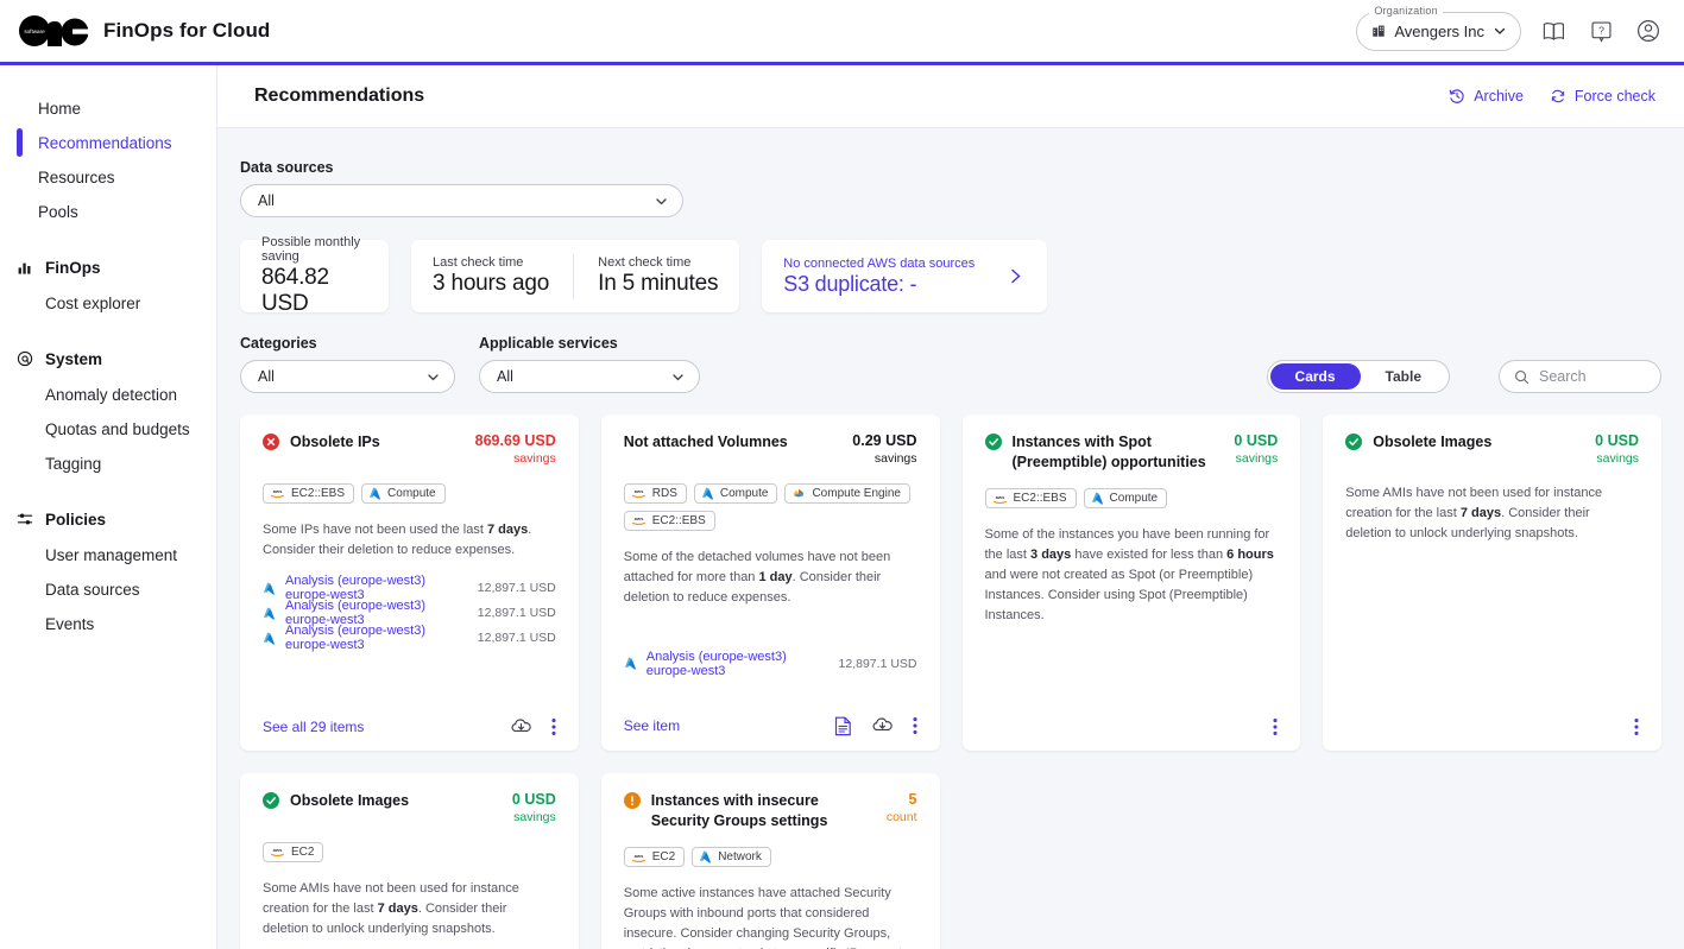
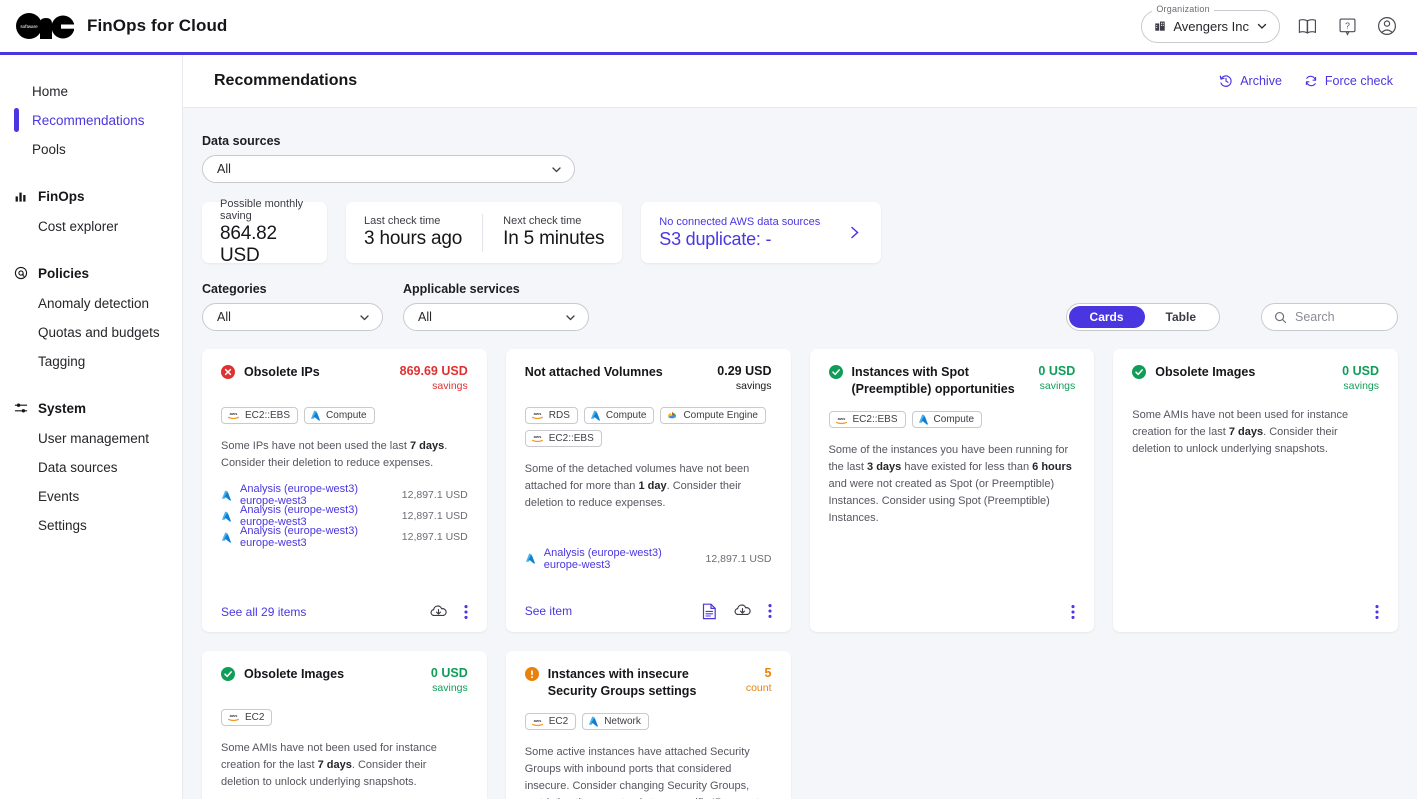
  FinOps for Cloud
  Organization
  Avengers Inc
  ?
  Home
  Recommendations
- Resources
  Pools
  FinOps
  Cost explorer
- System
+ Policies
  Anomaly detection
  Quotas and budgets
  Tagging
- Policies
+ System
  User management
  Data sources
  Events
+ Settings
  Recommendations
  Archive
  Force check
  Data sources
  All
  Possible monthly saving
  864.82 USD
  Last check time
  3 hours ago
  Next check time
  In 5 minutes
  No connected AWS data sources
  S3 duplicate: -
  Categories
  All
  Applicable services
  All
  Cards
  Table
  Search
  Obsolete IPs
  869.69 USD
  savings
  EC2::EBS
  Compute
  Some IPs have not been used the last 7 days. Consider their deletion to reduce expenses.
  Analysis (europe-west3) europe-west3
  12,897.1 USD
  Analysis (europe-west3) europe-west3
  12,897.1 USD
  Analysis (europe-west3) europe-west3
  12,897.1 USD
  See all 29 items
  Not attached Volumnes
  0.29 USD
  savings
  RDS
  Compute
  Compute Engine
  EC2::EBS
  Some of the detached volumes have not been attached for more than 1 day. Consider their deletion to reduce expenses.
  Analysis (europe-west3) europe-west3
  12,897.1 USD
  See item
  Instances with Spot (Preemptible) opportunities
  0 USD
  savings
  EC2::EBS
  Compute
  Some of the instances you have been running for the last 3 days have existed for less than 6 hours and were not created as Spot (or Preemptible) Instances. Consider using Spot (Preemptible) Instances.
  Obsolete Images
  0 USD
  savings
  Some AMIs have not been used for instance creation for the last 7 days. Consider their deletion to unlock underlying snapshots.
  Obsolete Images
  0 USD
  savings
  EC2
  Some AMIs have not been used for instance creation for the last 7 days. Consider their deletion to unlock underlying snapshots.
  Instances with insecure Security Groups settings
  5
  count
  EC2
  Network
